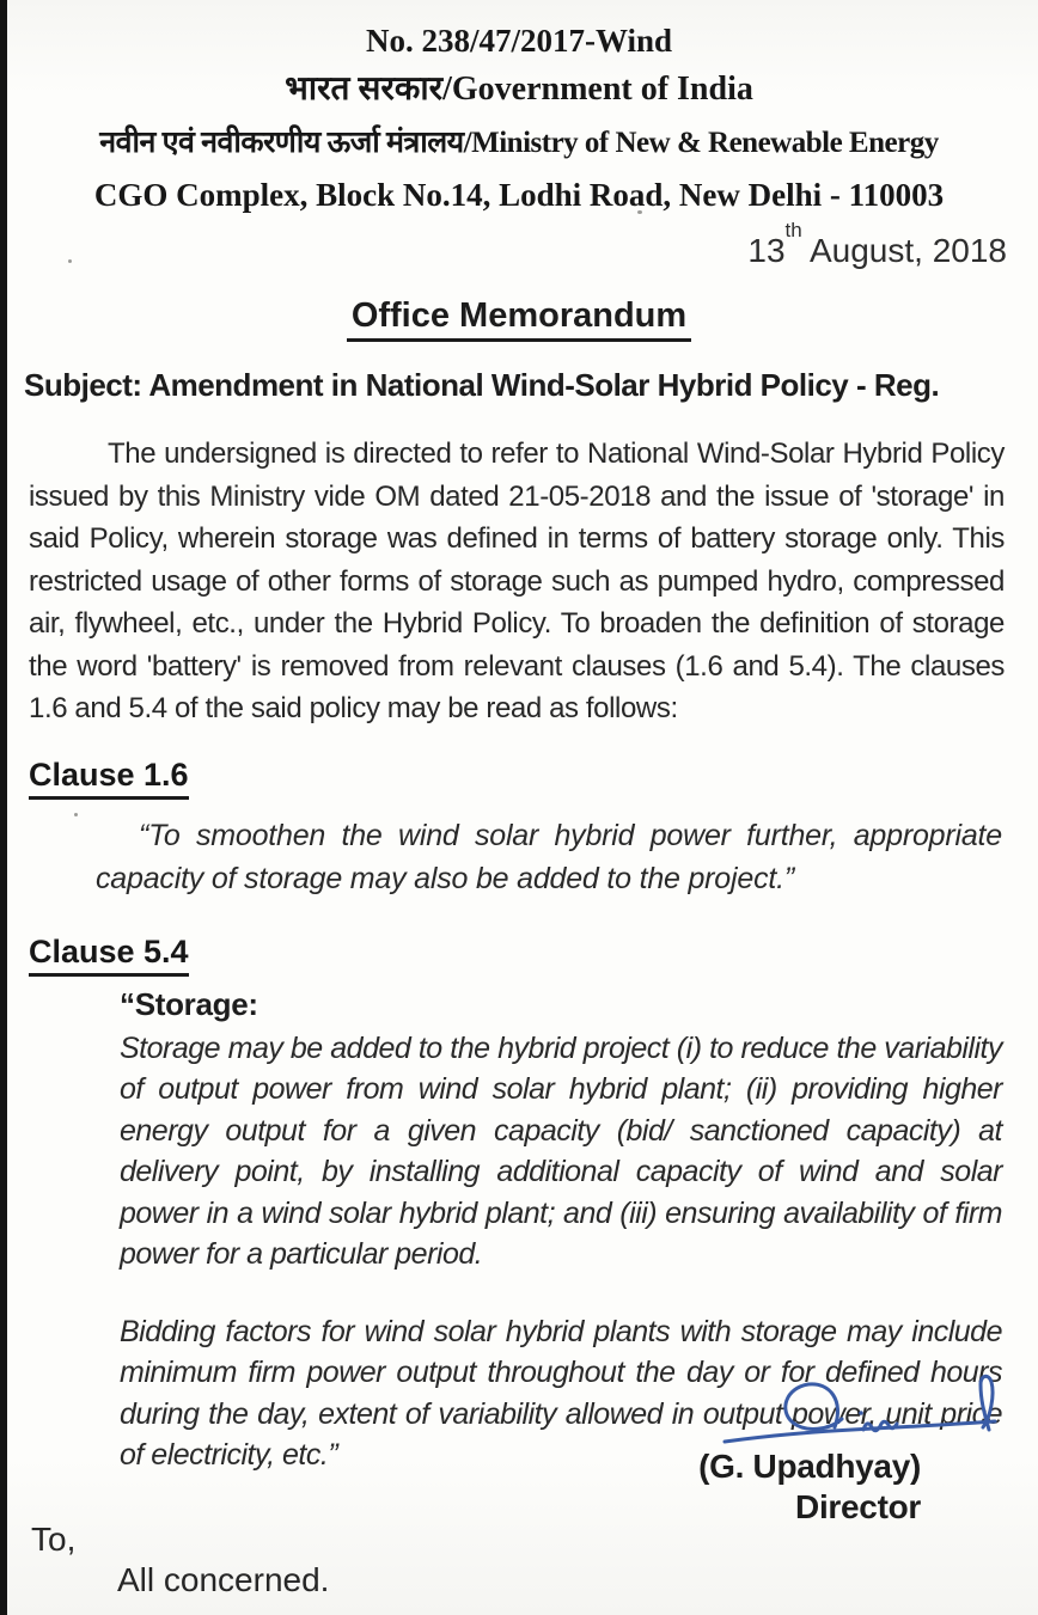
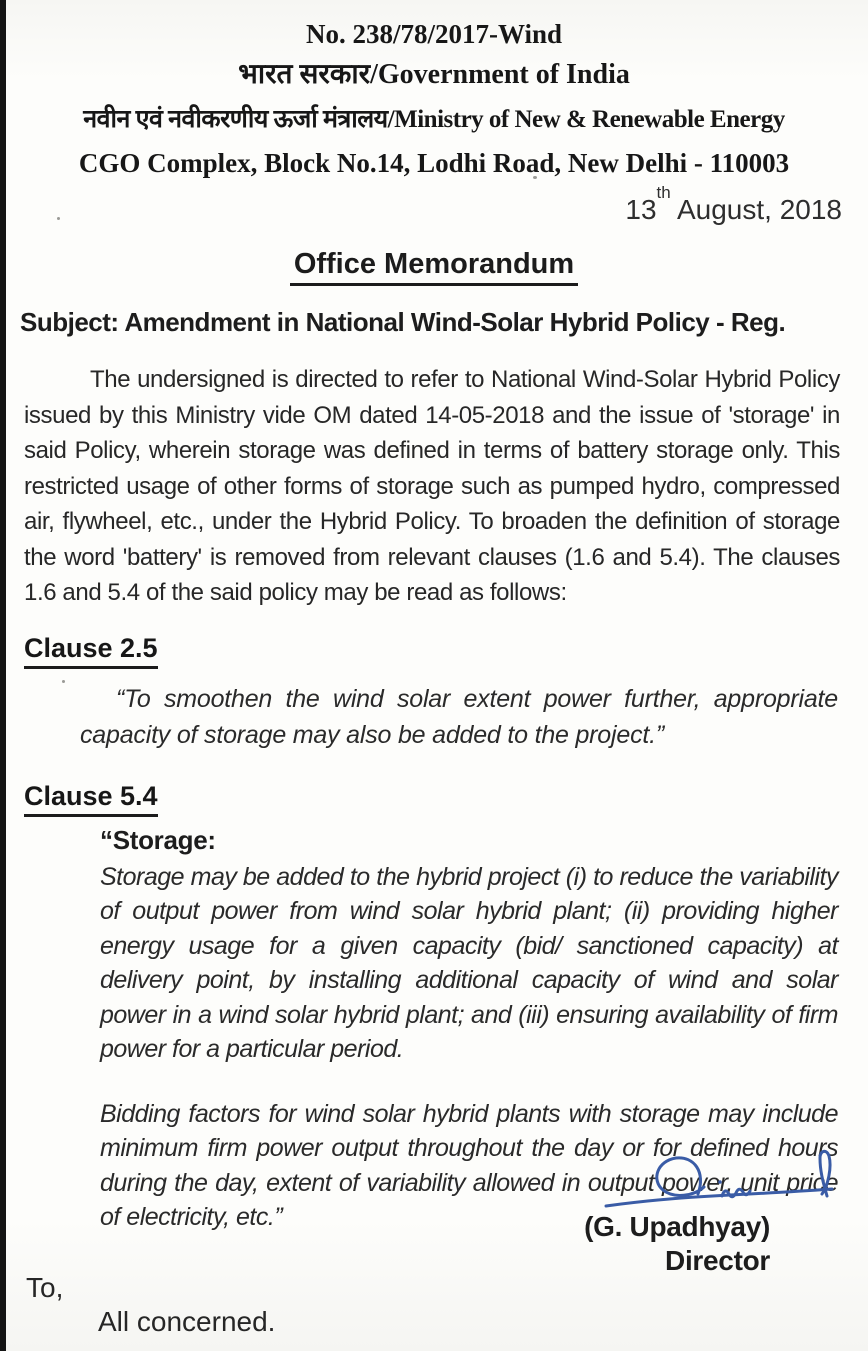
- No. 238/47/2017-Wind
+ No. 238/78/2017-Wind
  भारत सरकार/Government of India
  नवीन एवं नवीकरणीय ऊर्जा मंत्रालय/Ministry of New & Renewable Energy
  CGO Complex, Block No.14, Lodhi Road, New Delhi - 110003
  13th August, 2018
  Office Memorandum
  Subject: Amendment in National Wind-Solar Hybrid Policy - Reg.
- The undersigned is directed to refer to National Wind-Solar Hybrid Policy issued by this Ministry vide OM dated 21-05-2018 and the issue of 'storage' in said Policy, wherein storage was defined in terms of battery storage only. This restricted usage of other forms of storage such as pumped hydro, compressed air, flywheel, etc., under the Hybrid Policy. To broaden the definition of storage the word 'battery' is removed from relevant clauses (1.6 and 5.4). The clauses 1.6 and 5.4 of the said policy may be read as follows:
+ The undersigned is directed to refer to National Wind-Solar Hybrid Policy issued by this Ministry vide OM dated 14-05-2018 and the issue of 'storage' in said Policy, wherein storage was defined in terms of battery storage only. This restricted usage of other forms of storage such as pumped hydro, compressed air, flywheel, etc., under the Hybrid Policy. To broaden the definition of storage the word 'battery' is removed from relevant clauses (1.6 and 5.4). The clauses 1.6 and 5.4 of the said policy may be read as follows:
- Clause 1.6
+ Clause 2.5
- “To smoothen the wind solar hybrid power further, appropriate capacity of storage may also be added to the project.”
+ “To smoothen the wind solar extent power further, appropriate capacity of storage may also be added to the project.”
  Clause 5.4
  “Storage:
- Storage may be added to the hybrid project (i) to reduce the variability of output power from wind solar hybrid plant; (ii) providing higher energy output for a given capacity (bid/ sanctioned capacity) at delivery point, by installing additional capacity of wind and solar power in a wind solar hybrid plant; and (iii) ensuring availability of firm power for a particular period.
+ Storage may be added to the hybrid project (i) to reduce the variability of output power from wind solar hybrid plant; (ii) providing higher energy usage for a given capacity (bid/ sanctioned capacity) at delivery point, by installing additional capacity of wind and solar power in a wind solar hybrid plant; and (iii) ensuring availability of firm power for a particular period.
  Bidding factors for wind solar hybrid plants with storage may include minimum firm power output throughout the day or for defined hours during the day, extent of variability allowed in output power, unit price of electricity, etc.”
  (G. Upadhyay)
  Director
  To,
  All concerned.
